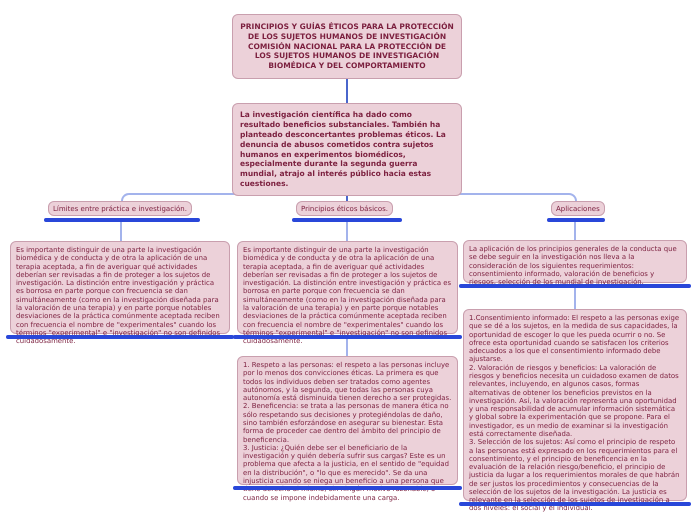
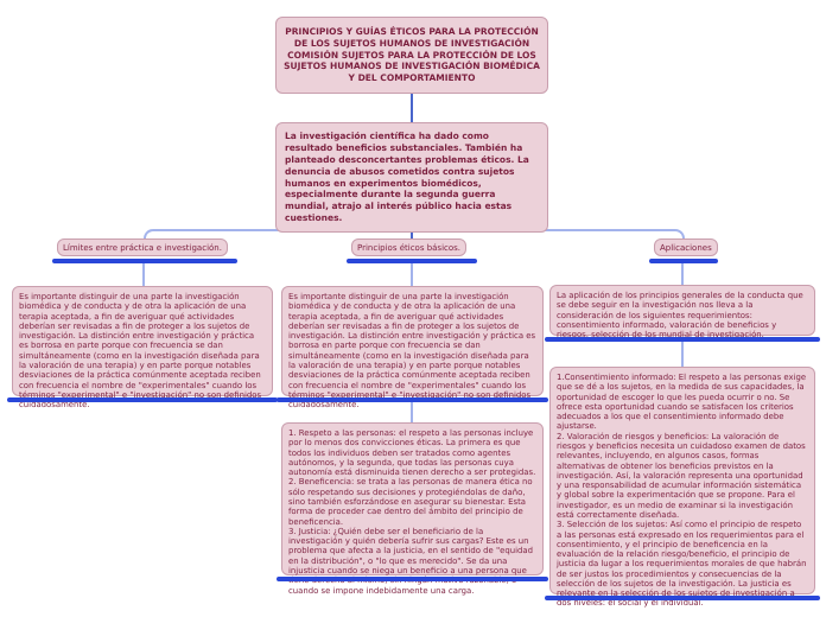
- PRINCIPIOS Y GUÍAS ÉTICOS PARA LA PROTECCIÓN DE LOS SUJETOS HUMANOS DE INVESTIGACIÓN COMISIÓN NACIONAL PARA LA PROTECCIÓN DE LOS SUJETOS HUMANOS DE INVESTIGACIÓN BIOMÉDICA Y DEL COMPORTAMIENTO
+ PRINCIPIOS Y GUÍAS ÉTICOS PARA LA PROTECCIÓN DE LOS SUJETOS HUMANOS DE INVESTIGACIÓN COMISIÓN SUJETOS PARA LA PROTECCIÓN DE LOS SUJETOS HUMANOS DE INVESTIGACIÓN BIOMÉDICA Y DEL COMPORTAMIENTO
  La investigación científica ha dado como resultado beneficios substanciales. También ha planteado desconcertantes problemas éticos. La denuncia de abusos cometidos contra sujetos humanos en experimentos biomédicos, especialmente durante la segunda guerra mundial, atrajo al interés público hacia estas cuestiones.
  Límites entre práctica e investigación.
  Principios éticos básicos.
  Aplicaciones
  Es importante distinguir de una parte la investigación biomédica y de conducta y de otra la aplicación de una terapia aceptada, a fin de averiguar qué actividades deberían ser revisadas a fin de proteger a los sujetos de investigación. La distinción entre investigación y práctica es borrosa en parte porque con frecuencia se dan simultáneamente (como en la investigación diseñada para la valoración de una terapia) y en parte porque notables desviaciones de la práctica comúnmente aceptada reciben con frecuencia el nombre de "experimentales" cuando los términos "experimental" e "investigación" no son definidos cuidadosamente.
  Es importante distinguir de una parte la investigación biomédica y de conducta y de otra la aplicación de una terapia aceptada, a fin de averiguar qué actividades deberían ser revisadas a fin de proteger a los sujetos de investigación. La distinción entre investigación y práctica es borrosa en parte porque con frecuencia se dan simultáneamente (como en la investigación diseñada para la valoración de una terapia) y en parte porque notables desviaciones de la práctica comúnmente aceptada reciben con frecuencia el nombre de "experimentales" cuando los términos "experimental" e "investigación" no son definidos cuidadosamente.
  1. Respeto a las personas: el respeto a las personas incluye por lo menos dos convicciones éticas. La primera es que todos los individuos deben ser tratados como agentes autónomos, y la segunda, que todas las personas cuya autonomía está disminuida tienen derecho a ser protegidas.
  2. Beneficencia: se trata a las personas de manera ética no sólo respetando sus decisiones y protegiéndolas de daño, sino también esforzándose en asegurar su bienestar. Esta forma de proceder cae dentro del ámbito del principio de beneficencia.
  3. Justicia: ¿Quién debe ser el beneficiario de la investigación y quién debería sufrir sus cargas? Este es un problema que afecta a la justicia, en el sentido de "equidad en la distribución", o "lo que es merecido". Se da una injusticia cuando se niega un beneficio a una persona que cuando se impone indebidamente una carga.
  La aplicación de los principios generales de la conducta que se debe seguir en la investigación nos lleva a la consideración de los siguientes requerimientos: consentimiento informado, valoración de beneficios y riesgos, selección de los mundial de investigación.
  1.Consentimiento informado: El respeto a las personas exige que se dé a los sujetos, en la medida de sus capacidades, la oportunidad de escoger lo que les pueda ocurrir o no. Se ofrece esta oportunidad cuando se satisfacen los criterios adecuados a los que el consentimiento informado debe ajustarse.
  2. Valoración de riesgos y beneficios: La valoración de riesgos y beneficios necesita un cuidadoso examen de datos relevantes, incluyendo, en algunos casos, formas alternativas de obtener los beneficios previstos en la investigación. Así, la valoración representa una oportunidad y una responsabilidad de acumular información sistemática y global sobre la experimentación que se propone. Para el investigador, es un medio de examinar si la investigación está correctamente diseñada.
  3. Selección de los sujetos: Así como el principio de respeto a las personas está expresado en los requerimientos para el consentimiento, y el principio de beneficencia en la evaluación de la relación riesgo/beneficio, el principio de justicia da lugar a los requerimientos morales de que habrán de ser justos los procedimientos y consecuencias de la selección de los sujetos de la investigación. La justicia es relevante en la selección de los sujetos de investigación a dos niveles: el social y el individual.
